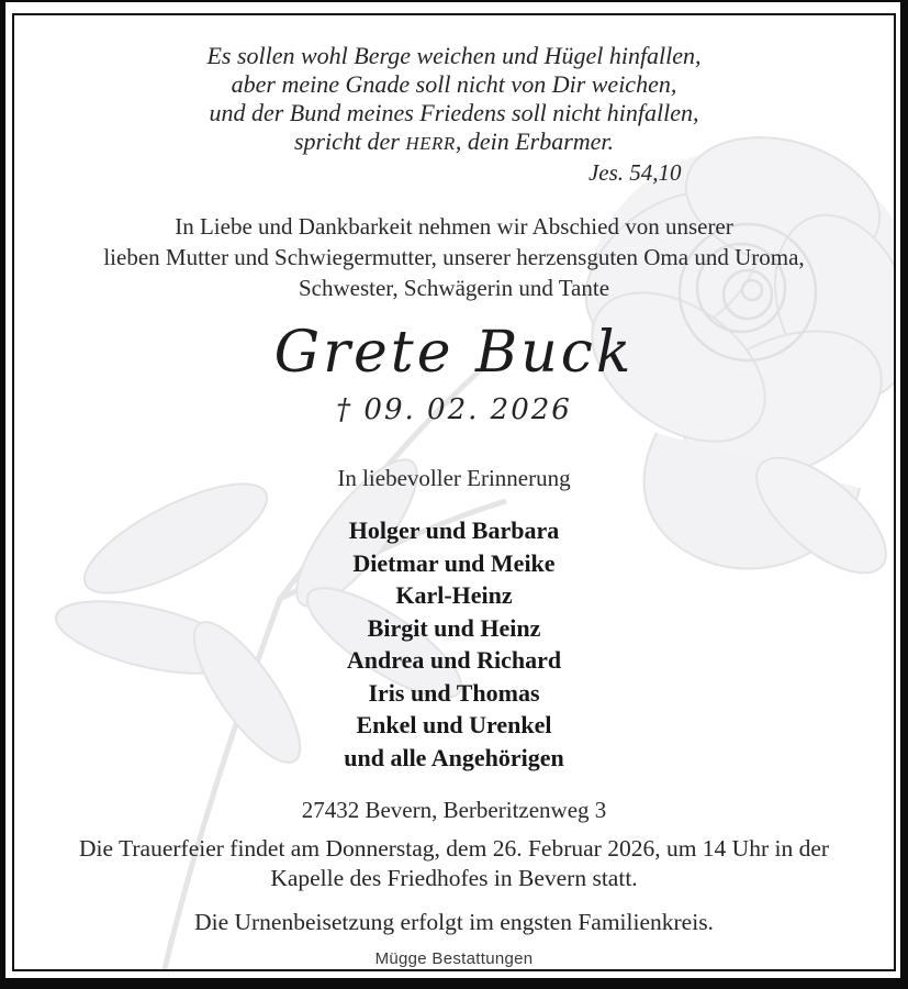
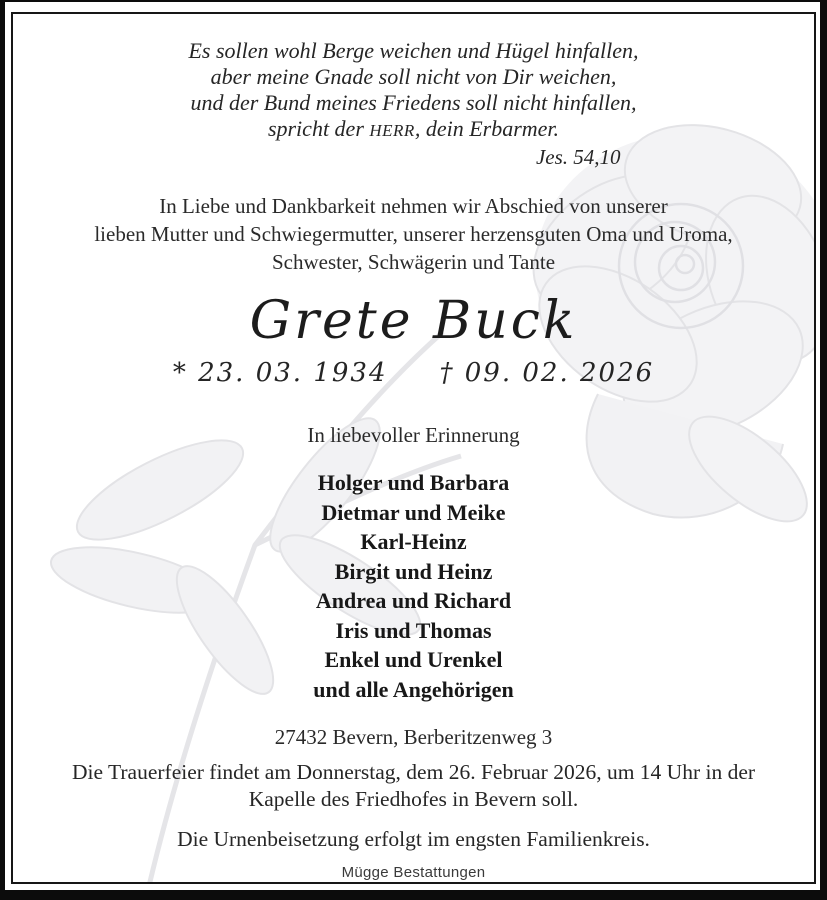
  Es sollen wohl Berge weichen und Hügel hinfallen,
  aber meine Gnade soll nicht von Dir weichen,
  und der Bund meines Friedens soll nicht hinfallen,
  spricht der HERR, dein Erbarmer.
  Jes. 54,10
  In Liebe und Dankbarkeit nehmen wir Abschied von unserer
  lieben Mutter und Schwiegermutter, unserer herzensguten Oma und Uroma,
  Schwester, Schwägerin und Tante
  Grete Buck
+ * 23. 03. 1934
  † 09. 02. 2026
  In liebevoller Erinnerung
  Holger und Barbara
  Dietmar und Meike
  Karl-Heinz
  Birgit und Heinz
  Andrea und Richard
  Iris und Thomas
  Enkel und Urenkel
  und alle Angehörigen
  27432 Bevern, Berberitzenweg 3
  Die Trauerfeier findet am Donnerstag, dem 26. Februar 2026, um 14 Uhr in der
- Kapelle des Friedhofes in Bevern statt.
+ Kapelle des Friedhofes in Bevern soll.
  Die Urnenbeisetzung erfolgt im engsten Familienkreis.
  Mügge Bestattungen
